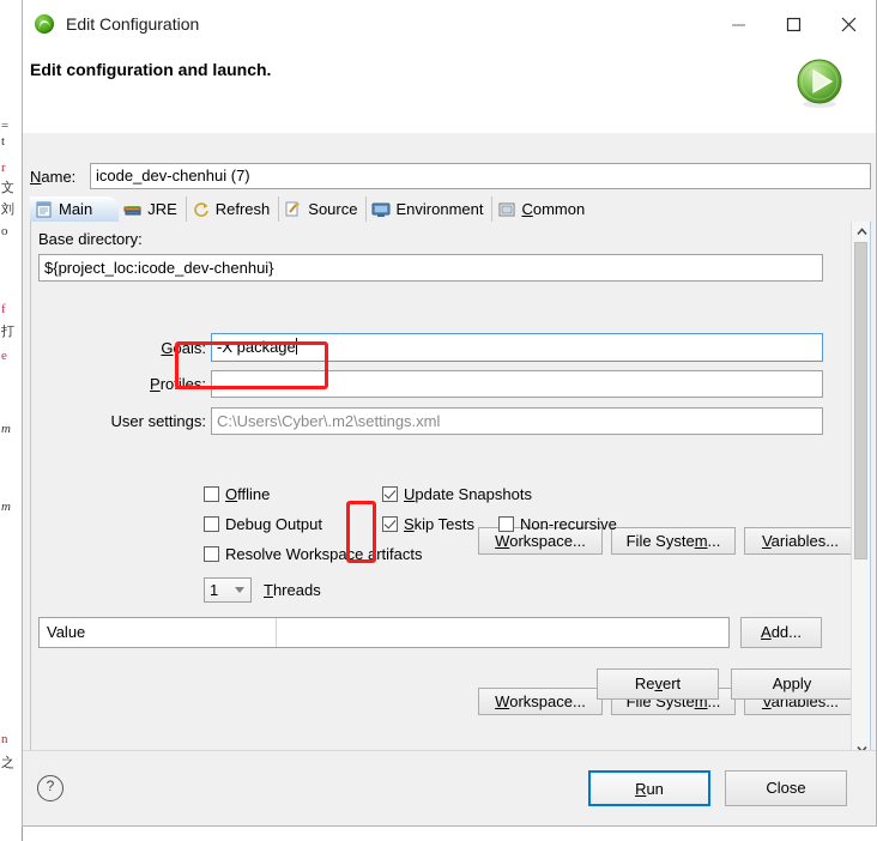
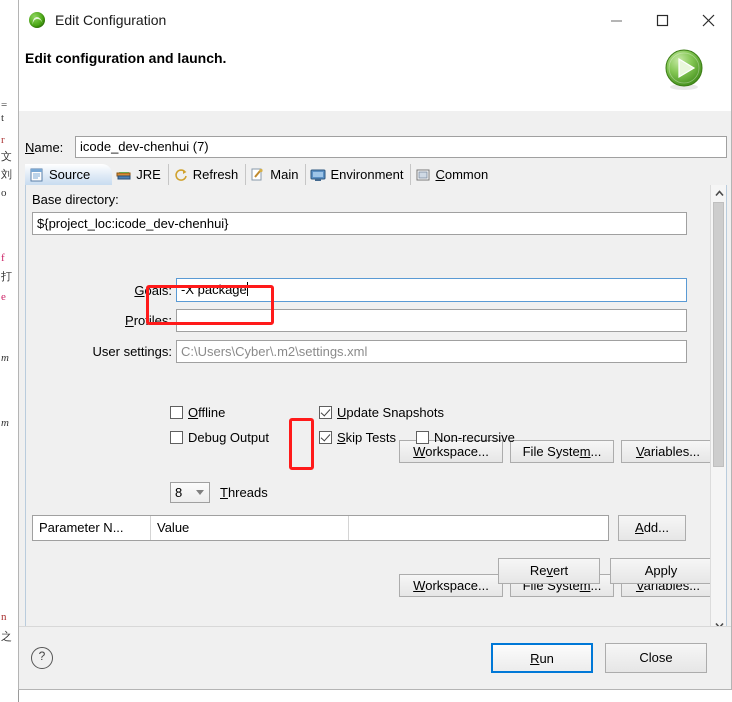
  =
  t
  r
  文
  刘
  o
  f
  打
  e
  m
  m
  n
  之
  Edit Configuration
  Edit configuration and launch.
  Name:
  icode_dev-chenhui (7)
- Main
+ Source
  JRE
  Refresh
- Source
+ Main
  Environment
  Common
  Base directory:
  ${project_loc:icode_dev-chenhui}
  Workspace...
  File System...
  Variables...
  Goals:
  -X package
  Profiles:
  User settings:
  C:\Users\Cyber\.m2\settings.xml
  Workspace...
  File System...
  Variables...
  Offline
  Update Snapshots
  Debug Output
  Skip Tests
  Non-recursive
- Resolve Workspace artifacts
- 1
+ 8
  Threads
+ Parameter N...
  Value
  Add...
  Revert
  Apply
  ?
  Run
  Close
